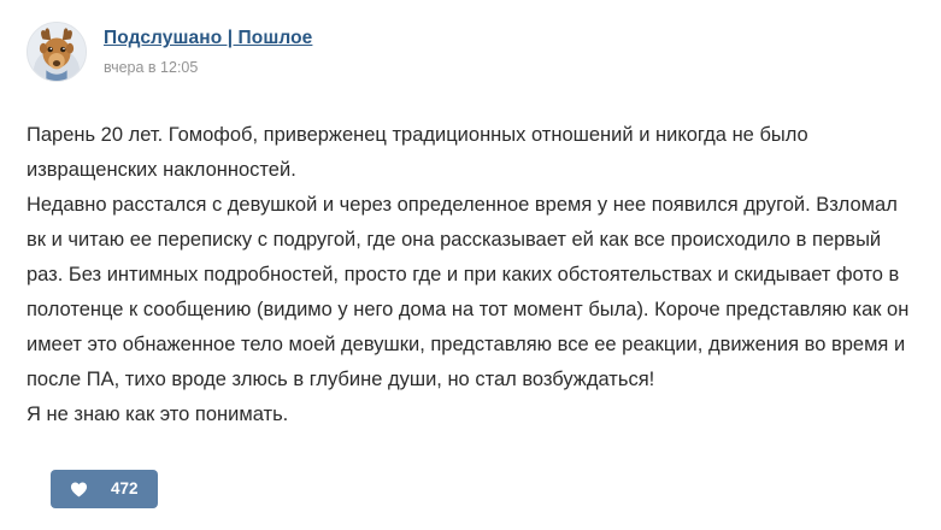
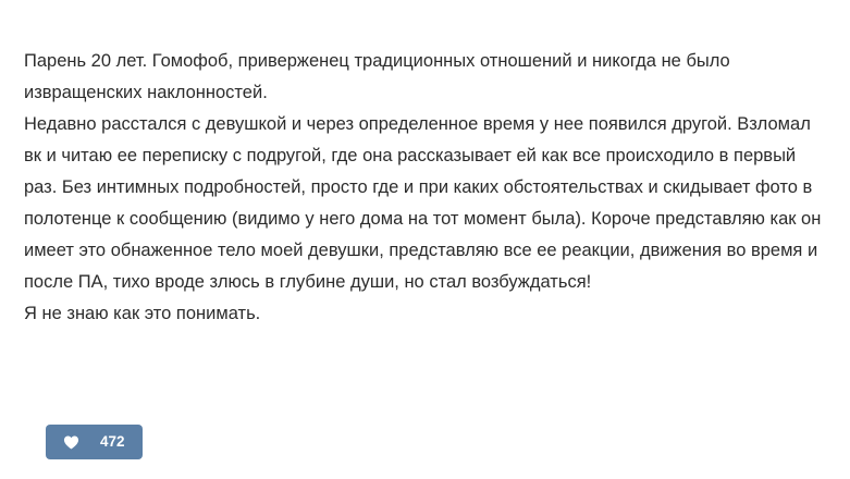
- Подслушано | Пошлое
- вчера в 12:05
  Парень 20 лет. Гомофоб, приверженец традиционных отношений и никогда не было извращенских наклонностей.
  Недавно расстался с девушкой и через определенное время у нее появился другой. Взломал вк и читаю ее переписку с подругой, где она рассказывает ей как все происходило в первый раз. Без интимных подробностей, просто где и при каких обстоятельствах и скидывает фото в полотенце к сообщению (видимо у него дома на тот момент была). Короче представляю как он имеет это обнаженное тело моей девушки, представляю все ее реакции, движения во время и после ПА, тихо вроде злюсь в глубине души, но стал возбуждаться!
  Я не знаю как это понимать.
  472
